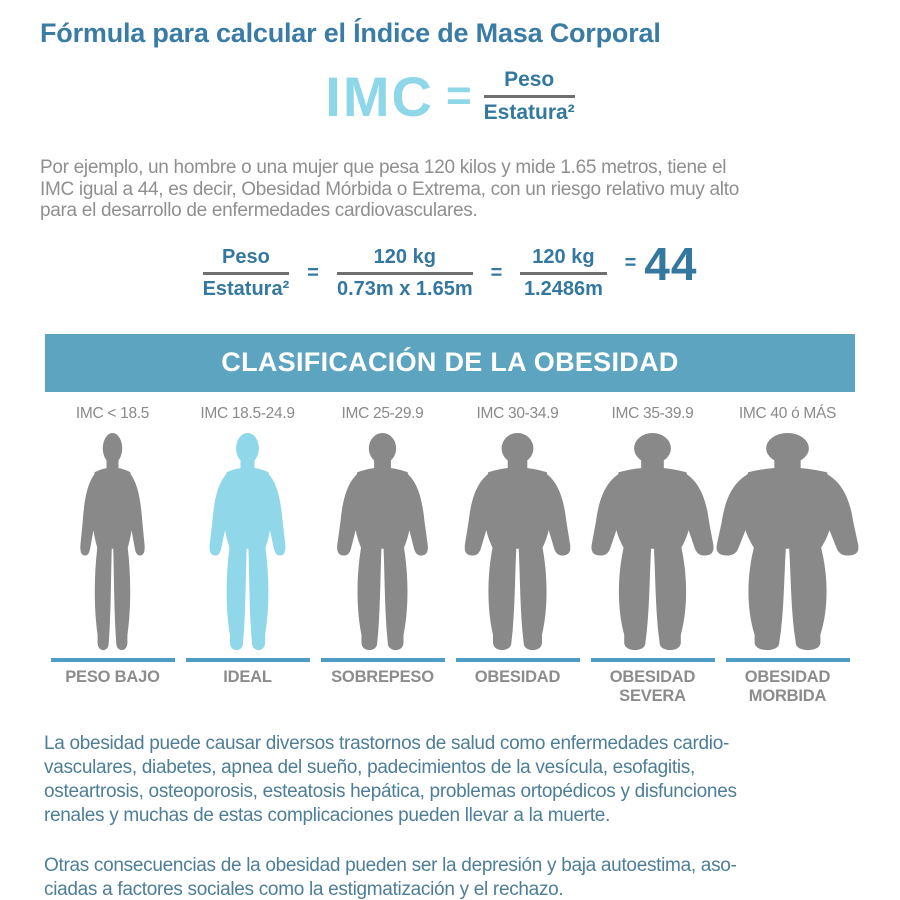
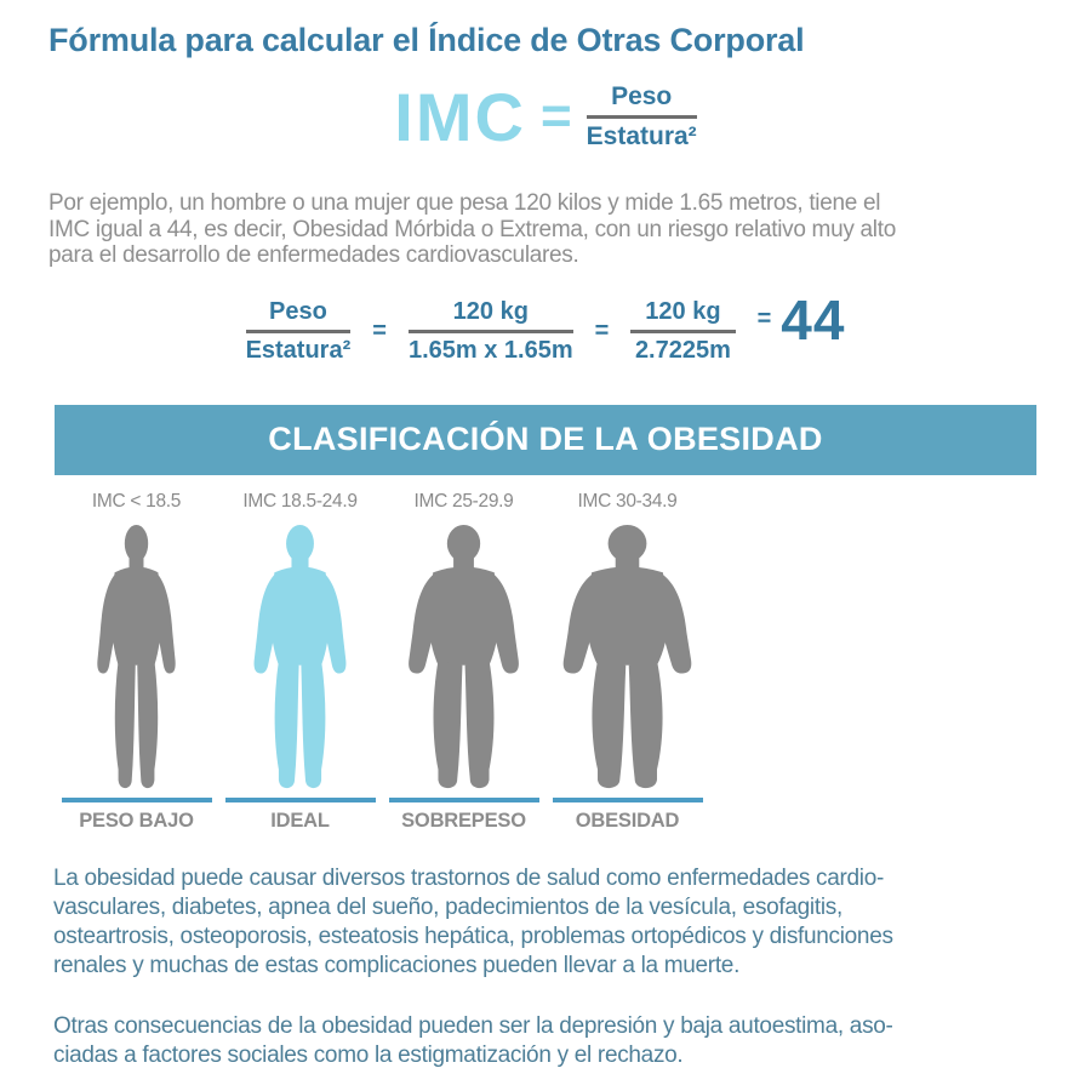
- Fórmula para calcular el Índice de Masa Corporal
+ Fórmula para calcular el Índice de Otras Corporal
  IMC
  =
  Peso
  Estatura²
  Por ejemplo, un hombre o una mujer que pesa 120 kilos y mide 1.65 metros, tiene el
  IMC igual a 44, es decir, Obesidad Mórbida o Extrema, con un riesgo relativo muy alto
  para el desarrollo de enfermedades cardiovasculares.
  Peso
  Estatura²
  =
  120 kg
- 0.73m x 1.65m
+ 1.65m x 1.65m
  =
  120 kg
- 1.2486m
+ 2.7225m
  =
  44
  CLASIFICACIÓN DE LA OBESIDAD
  IMC < 18.5
  PESO BAJO
  IMC 18.5-24.9
  IDEAL
  IMC 25-29.9
  SOBREPESO
  IMC 30-34.9
  OBESIDAD
- IMC 35-39.9
- OBESIDAD SEVERA
- IMC 40 ó MÁS
- OBESIDAD MORBIDA
  La obesidad puede causar diversos trastornos de salud como enfermedades cardio-
  vasculares, diabetes, apnea del sueño, padecimientos de la vesícula, esofagitis,
  osteartrosis, osteoporosis, esteatosis hepática, problemas ortopédicos y disfunciones
  renales y muchas de estas complicaciones pueden llevar a la muerte.
  Otras consecuencias de la obesidad pueden ser la depresión y baja autoestima, aso-
  ciadas a factores sociales como la estigmatización y el rechazo.
